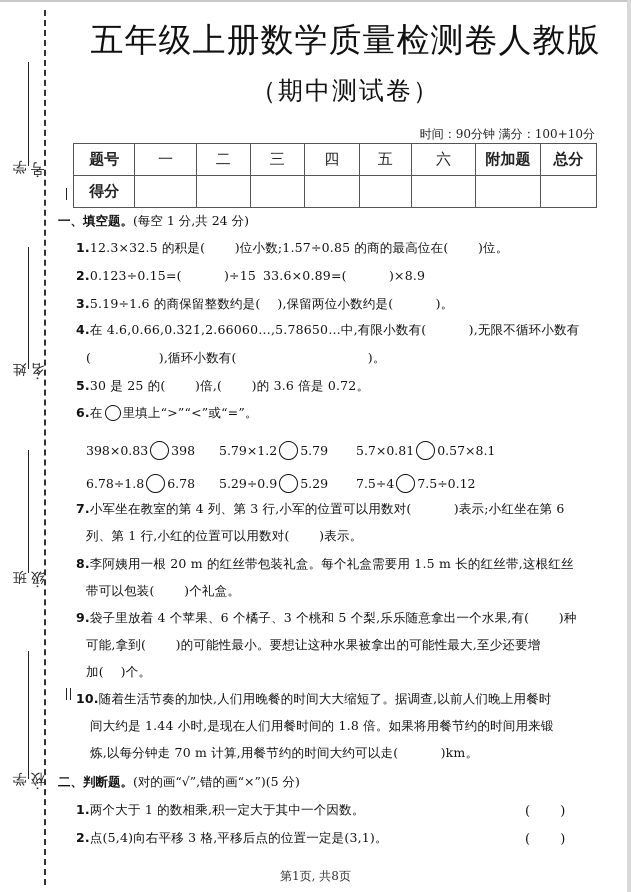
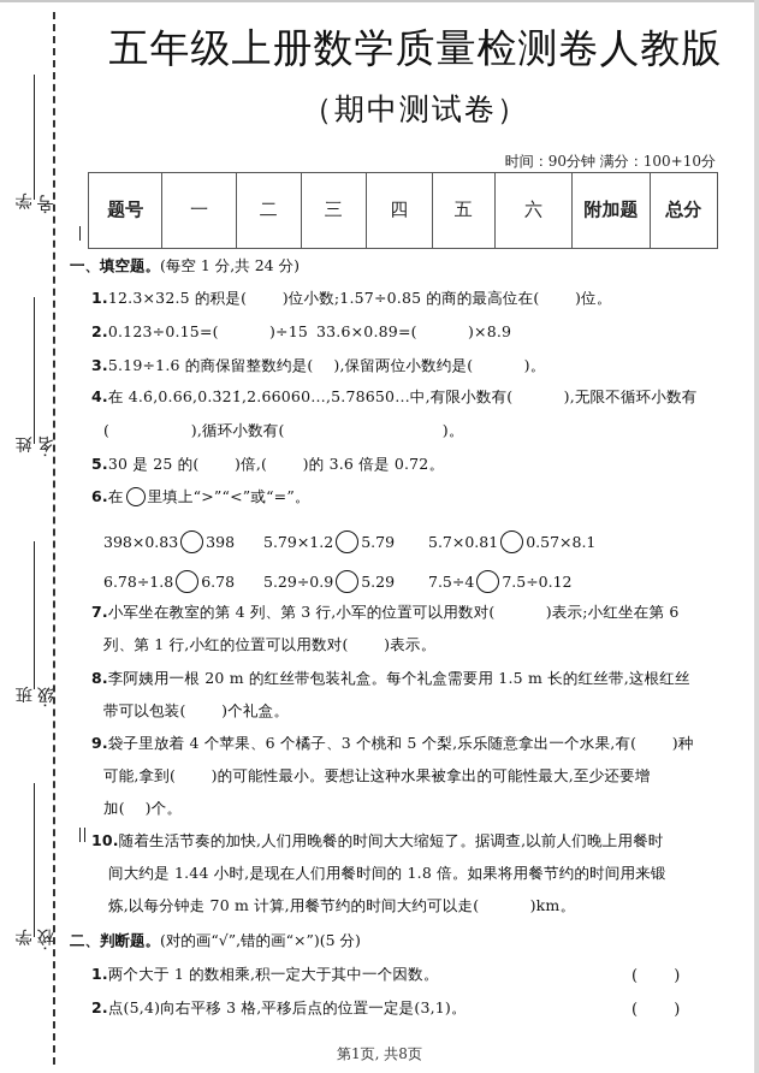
  五年级上册数学质量检测卷人教版
  （期中测试卷）
  时间：90分钟 满分：100+10分
  题号	一	二	三	四	五	六	附加题	总分
- 得分
  一、填空题。(每空 1 分,共 24 分)
  1.12.3×32.5 的积是( )位小数;1.57÷0.85 的商的最高位在( )位。
  2.0.123÷0.15=( )÷15
  33.6×0.89=( )×8.9
  3.5.19÷1.6 的商保留整数约是( ),保留两位小数约是( )。
  4.在 4.6̇,0.66,0.3̇21̇,2.66060…,5.78650…中,有限小数有( ),无限不循环小数有
  ( ),循环小数有( )。
  5.30 是 25 的( )倍,( )的 3.6 倍是 0.72。
  6.在 里填上“>”“<”或“=”。
  398×0.83 398
  5.79×1.2 5.79
  5.7×0.81 0.57×8.1
  6.78÷1.8 6.78
  5.29÷0.9 5.29
  7.5÷4 7.5÷0.12
  7.小军坐在教室的第 4 列、第 3 行,小军的位置可以用数对( )表示;小红坐在第 6
  列、第 1 行,小红的位置可以用数对( )表示。
  8.李阿姨用一根 20 m 的红丝带包装礼盒。每个礼盒需要用 1.5 m 长的红丝带,这根红丝
  带可以包装( )个礼盒。
  9.袋子里放着 4 个苹果、6 个橘子、3 个桃和 5 个梨,乐乐随意拿出一个水果,有( )种
  可能,拿到( )的可能性最小。要想让这种水果被拿出的可能性最大,至少还要增
  加( )个。
  10.随着生活节奏的加快,人们用晚餐的时间大大缩短了。据调查,以前人们晚上用餐时
  间大约是 1.44 小时,是现在人们用餐时间的 1.8 倍。如果将用餐节约的时间用来锻
  炼,以每分钟走 70 m 计算,用餐节约的时间大约可以走( )km。
  二、判断题。(对的画“√”,错的画“×”)(5 分)
  1.两个大于 1 的数相乘,积一定大于其中一个因数。
  ( )
  2.点(5,4)向右平移 3 格,平移后点的位置一定是(3,1)。
  ( )
  第1页, 共8页
